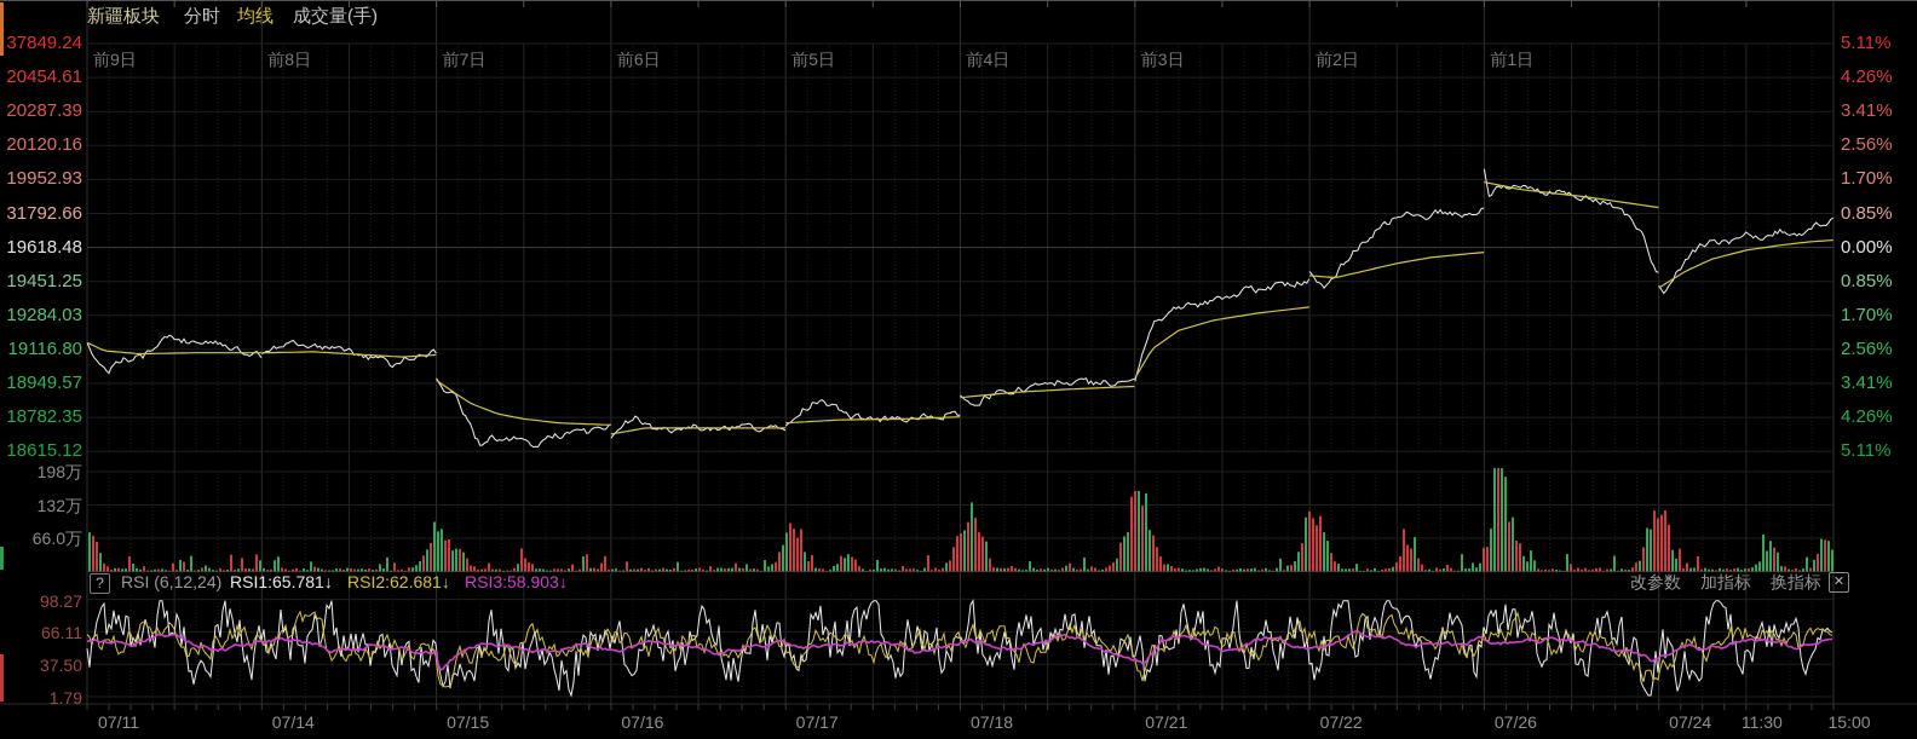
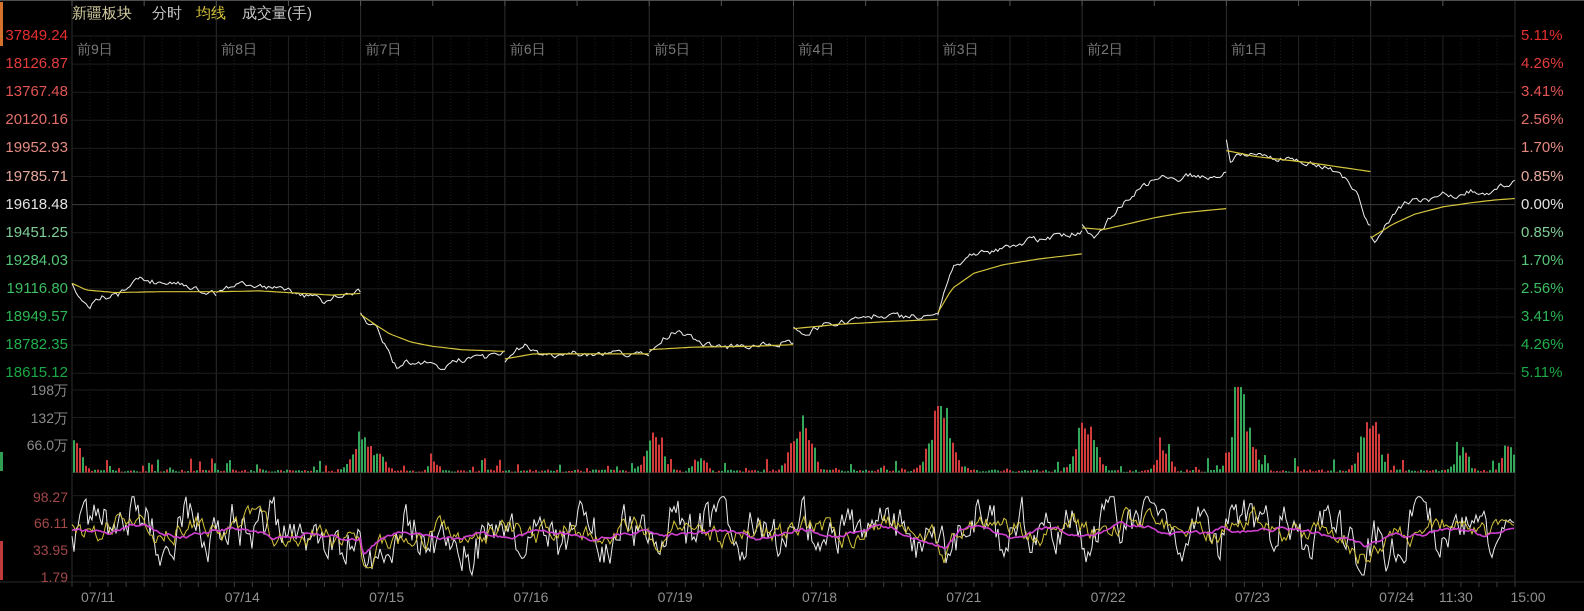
  新疆板块
  分时
  均线
  成交量(手)
  37849.24
- 20454.61
+ 18126.87
- 20287.39
+ 13767.48
  20120.16
  19952.93
- 31792.66
+ 19785.71
  19618.48
  19451.25
  19284.03
  19116.80
  18949.57
  18782.35
  18615.12
  5.11%
  4.26%
  3.41%
  2.56%
  1.70%
  0.85%
  0.00%
  0.85%
  1.70%
  2.56%
  3.41%
  4.26%
  5.11%
  198万
  132万
  66.0万
  98.27
  66.11
- 37.50
+ 33.95
  1.79
  前9日
  前8日
  前7日
  前6日
  前5日
  前4日
  前3日
  前2日
  前1日
  07/11
  07/14
  07/15
  07/16
- 07/17
+ 07/19
  07/18
  07/21
  07/22
- 07/26
+ 07/23
  07/24
  11:30
  15:00
- ?
- RSI (6,12,24)
- RSI1:65.781↓
- RSI2:62.681↓
- RSI3:58.903↓
- 改参数
- 加指标
- 换指标
- ✕
